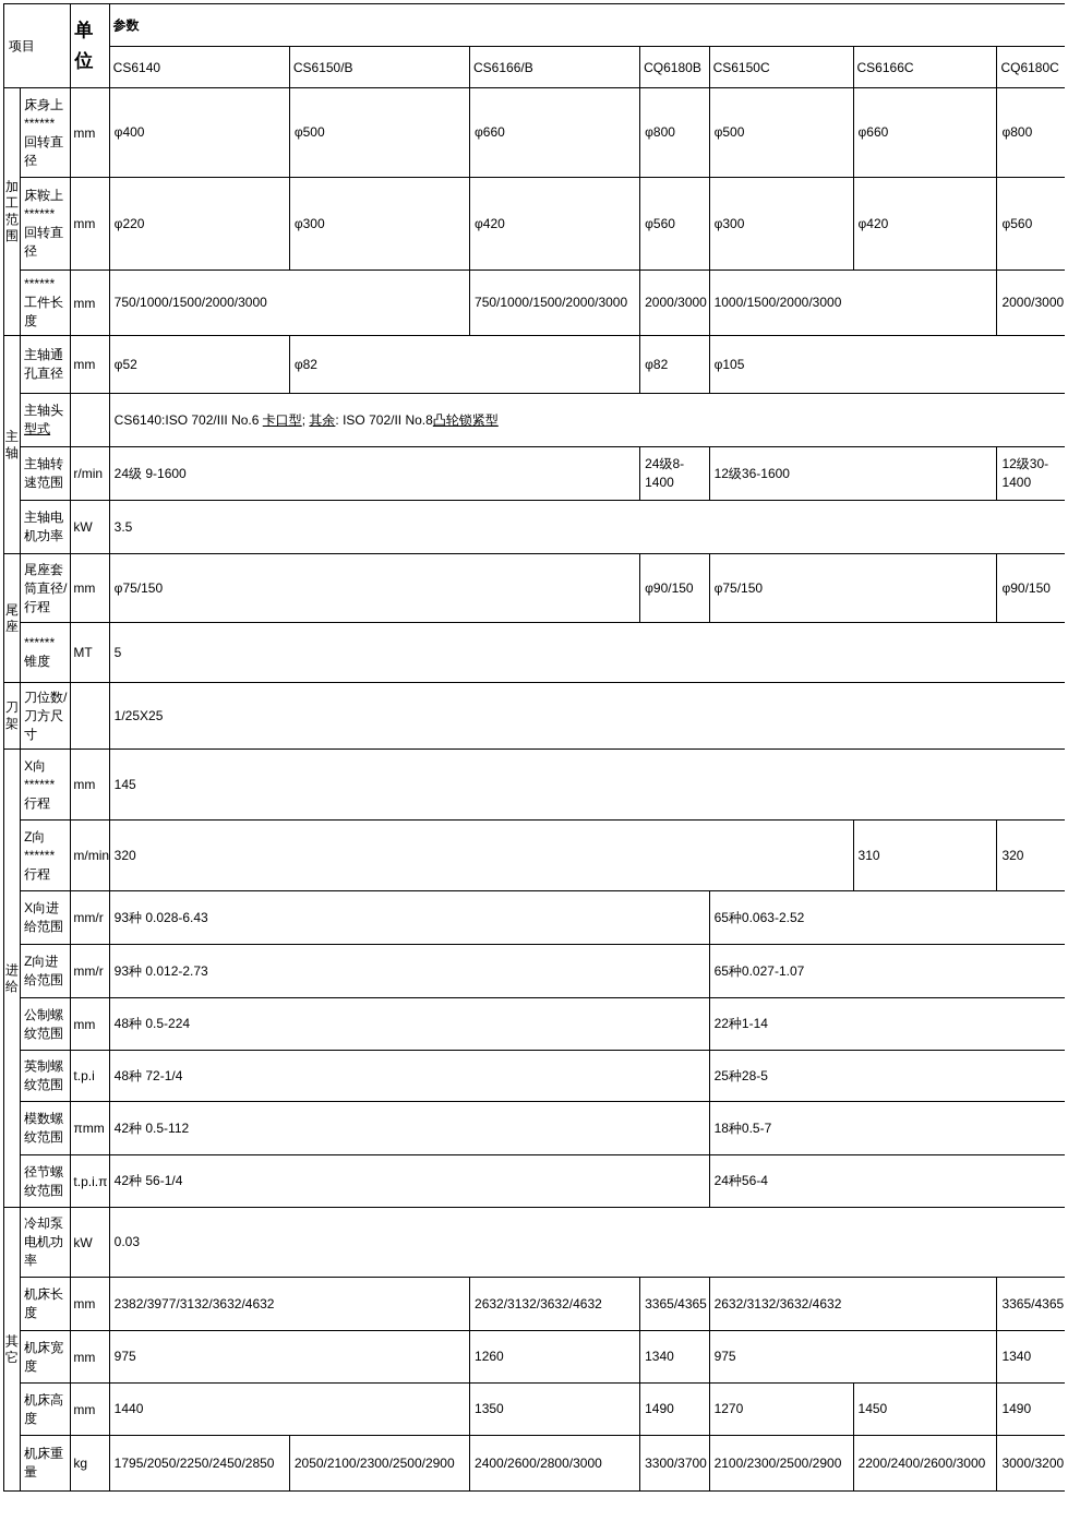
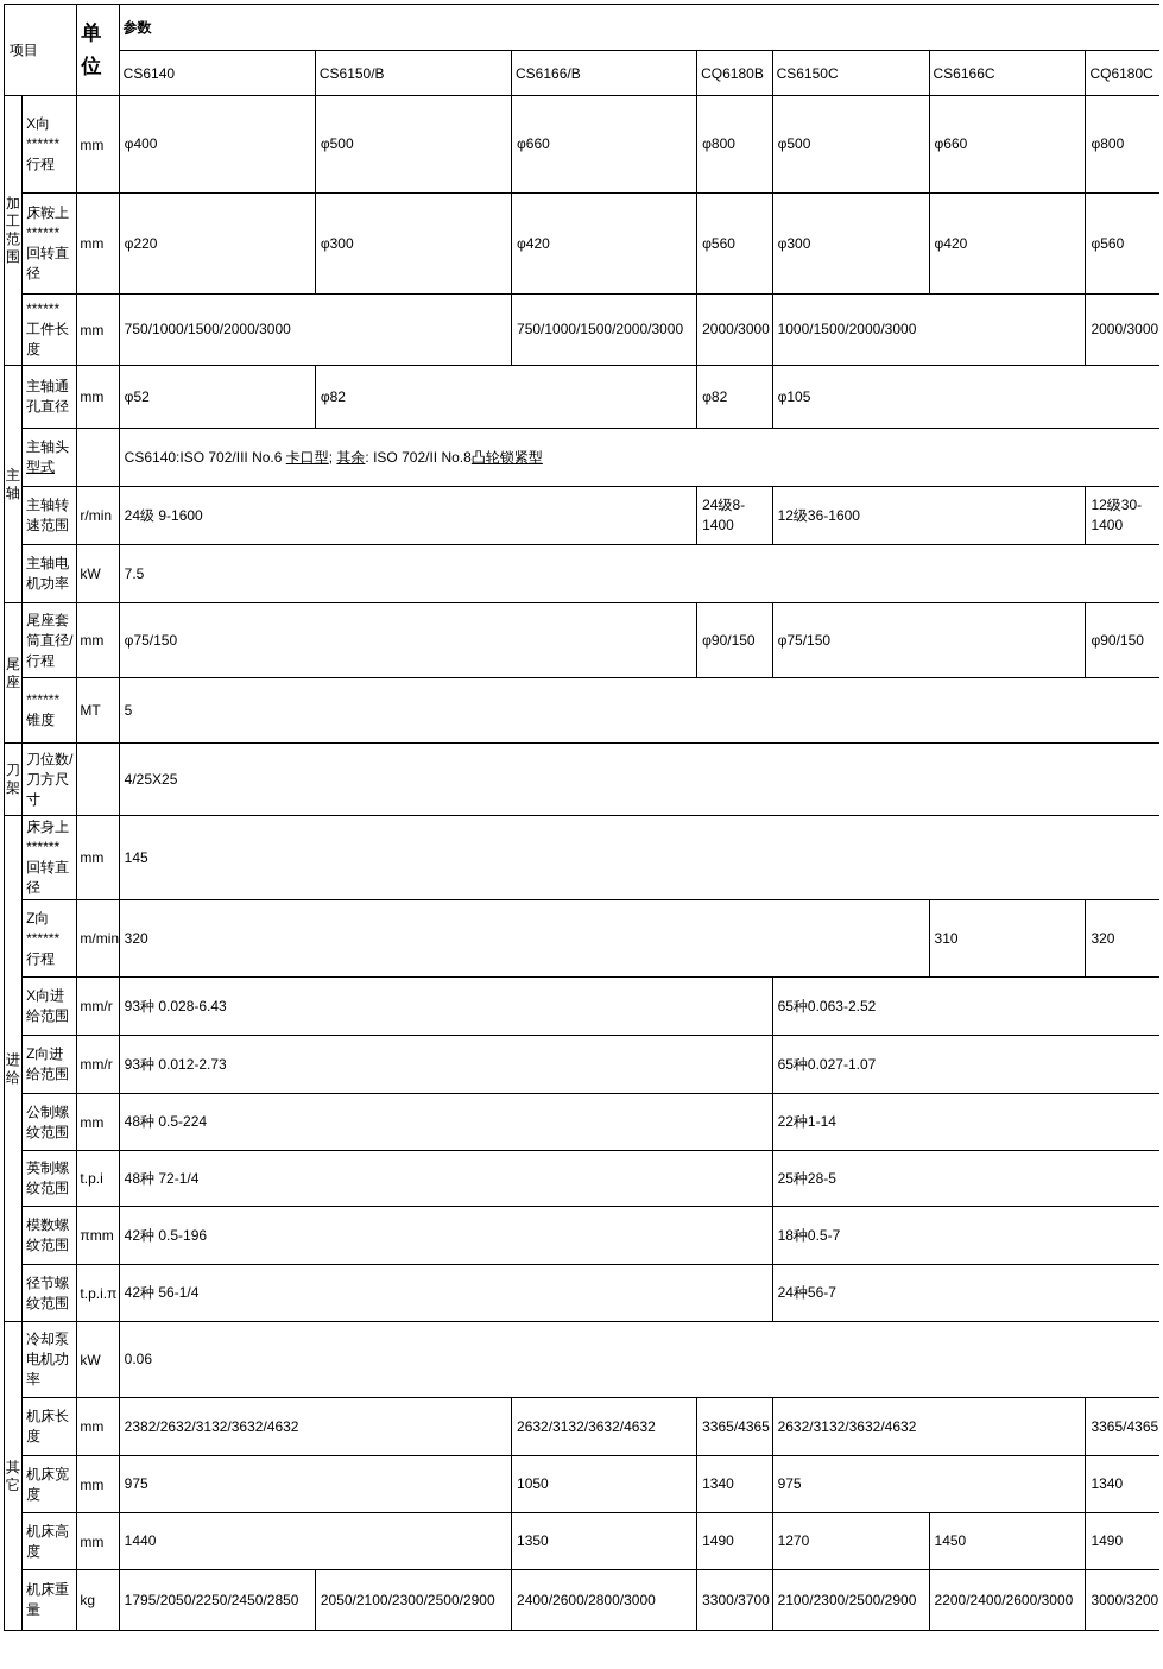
  项目	单 位	参数
  CS6140	CS6150/B	CS6166/B	CQ6180B	CS6150C	CS6166C	CQ6180C
- 加 工 范 围	床身上 ****** 回转直 径	mm	φ400	φ500	φ660	φ800	φ500	φ660	φ800
+ 加 工 范 围	X向 ****** 行程	mm	φ400	φ500	φ660	φ800	φ500	φ660	φ800
  床鞍上 ****** 回转直 径	mm	φ220	φ300	φ420	φ560	φ300	φ420	φ560
  ****** 工件长 度	mm	750/1000/1500/2000/3000	750/1000/1500/2000/3000	2000/3000	1000/1500/2000/3000	2000/3000
  主 轴	主轴通 孔直径	mm	φ52	φ82	φ82	φ105
  主轴头 型式		CS6140:ISO 702/III No.6 卡口型; 其余: ISO 702/II No.8凸轮锁紧型
  主轴转 速范围	r/min	24级 9-1600	24级8- 1400	12级36-1600	12级30- 1400
- 主轴电 机功率	kW	3.5
+ 主轴电 机功率	kW	7.5
  尾 座	尾座套 筒直径/ 行程	mm	φ75/150	φ90/150	φ75/150	φ90/150
  ****** 锥度	MT	5
- 刀 架	刀位数/ 刀方尺 寸		1/25X25
+ 刀 架	刀位数/ 刀方尺 寸		4/25X25
- 进 给	X向 ****** 行程	mm	145
+ 进 给	床身上 ****** 回转直 径	mm	145
  Z向 ****** 行程	m/min	320	310	320
  X向进 给范围	mm/r	93种 0.028-6.43	65种0.063-2.52
  Z向进 给范围	mm/r	93种 0.012-2.73	65种0.027-1.07
  公制螺 纹范围	mm	48种 0.5-224	22种1-14
  英制螺 纹范围	t.p.i	48种 72-1/4	25种28-5
- 模数螺 纹范围	πmm	42种 0.5-112	18种0.5-7
+ 模数螺 纹范围	πmm	42种 0.5-196	18种0.5-7
- 径节螺 纹范围	t.p.i.π	42种 56-1/4	24种56-4
+ 径节螺 纹范围	t.p.i.π	42种 56-1/4	24种56-7
- 其 它	冷却泵 电机功 率	kW	0.03
+ 其 它	冷却泵 电机功 率	kW	0.06
- 机床长 度	mm	2382/3977/3132/3632/4632	2632/3132/3632/4632	3365/4365	2632/3132/3632/4632	3365/4365
+ 机床长 度	mm	2382/2632/3132/3632/4632	2632/3132/3632/4632	3365/4365	2632/3132/3632/4632	3365/4365
- 机床宽 度	mm	975	1260	1340	975	1340
+ 机床宽 度	mm	975	1050	1340	975	1340
  机床高 度	mm	1440	1350	1490	1270	1450	1490
  机床重 量	kg	1795/2050/2250/2450/2850	2050/2100/2300/2500/2900	2400/2600/2800/3000	3300/3700	2100/2300/2500/2900	2200/2400/2600/3000	3000/3200
